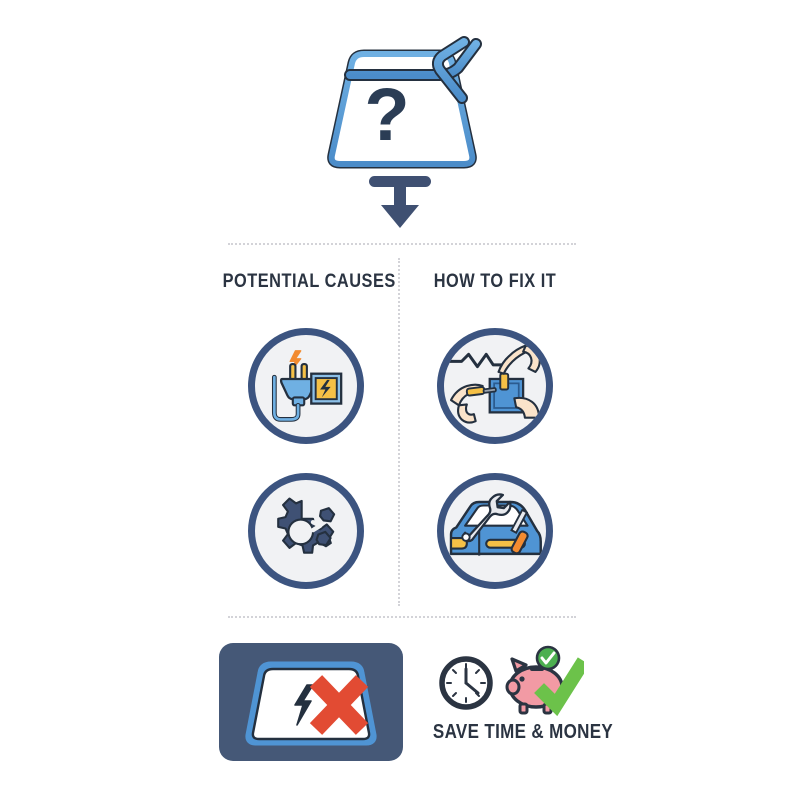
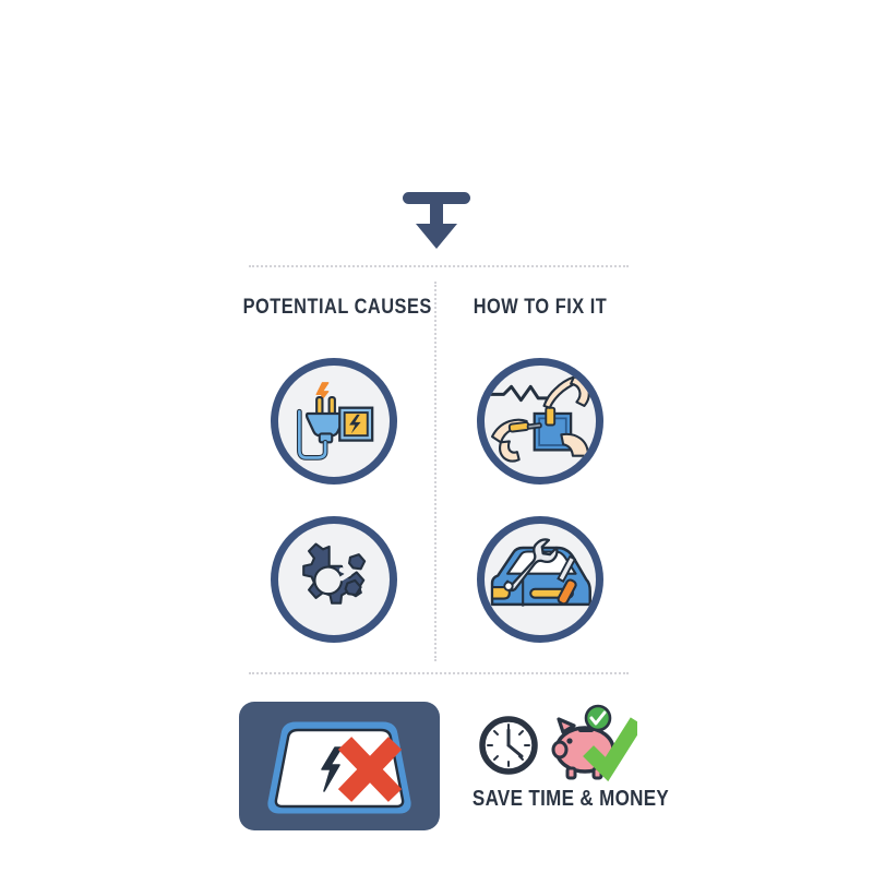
- ?
  POTENTIAL CAUSES
  HOW TO FIX IT
  SAVE TIME & MONEY
